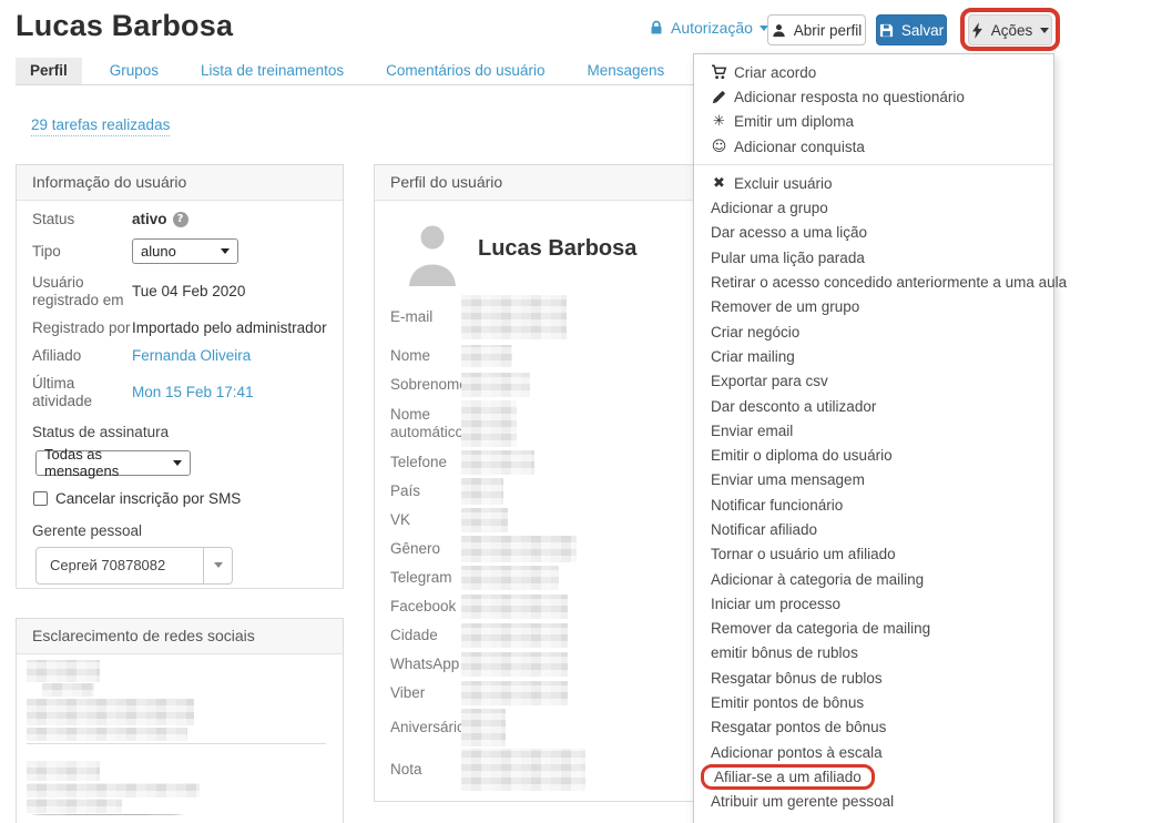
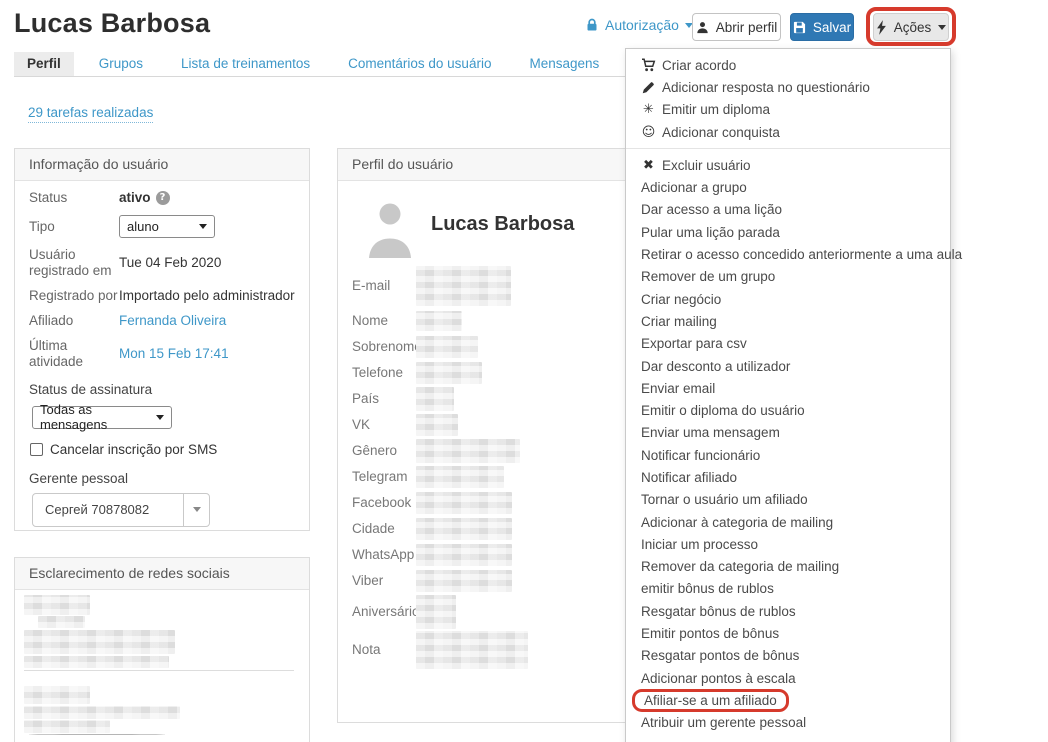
  Lucas Barbosa
  Autorização
  Abrir perfil
  Salvar
  Ações
  Perfil
  Grupos
  Lista de treinamentos
  Comentários do usuário
  Mensagens
  29 tarefas realizadas
  Informação do usuário
  Status
  ativo
  ?
  Tipo
  aluno
  Usuário registrado em
  Tue 04 Feb 2020
  Registrado por
  Importado pelo administrador
  Afiliado
  Fernanda Oliveira
  Última atividade
  Mon 15 Feb 17:41
  Status de assinatura
  Todas as mensagens
  Cancelar inscrição por SMS
  Gerente pessoal
  Сергей 70878082
  Esclarecimento de redes sociais
  Perfil do usuário
  Lucas Barbosa
  E-mail
  Nome
  Sobrenom
- Nome automático
  Telefone
  País
  VK
  Gênero
  Telegram
  Facebook
  Cidade
  WhatsApp
  Viber
  Aniversári
  Nota
  Criar acordo
  Adicionar resposta no questionário
  ✳
  Emitir um diploma
  ☺
  Adicionar conquista
  ✖
  Excluir usuário
  Adicionar a grupo
  Dar acesso a uma lição
  Pular uma lição parada
  Retirar o acesso concedido anteriormente a uma aula
  Remover de um grupo
  Criar negócio
  Criar mailing
  Exportar para csv
  Dar desconto a utilizador
  Enviar email
  Emitir o diploma do usuário
  Enviar uma mensagem
  Notificar funcionário
  Notificar afiliado
  Tornar o usuário um afiliado
  Adicionar à categoria de mailing
  Iniciar um processo
  Remover da categoria de mailing
  emitir bônus de rublos
  Resgatar bônus de rublos
  Emitir pontos de bônus
  Resgatar pontos de bônus
  Adicionar pontos à escala
  Afiliar-se a um afiliado
  Atribuir um gerente pessoal
